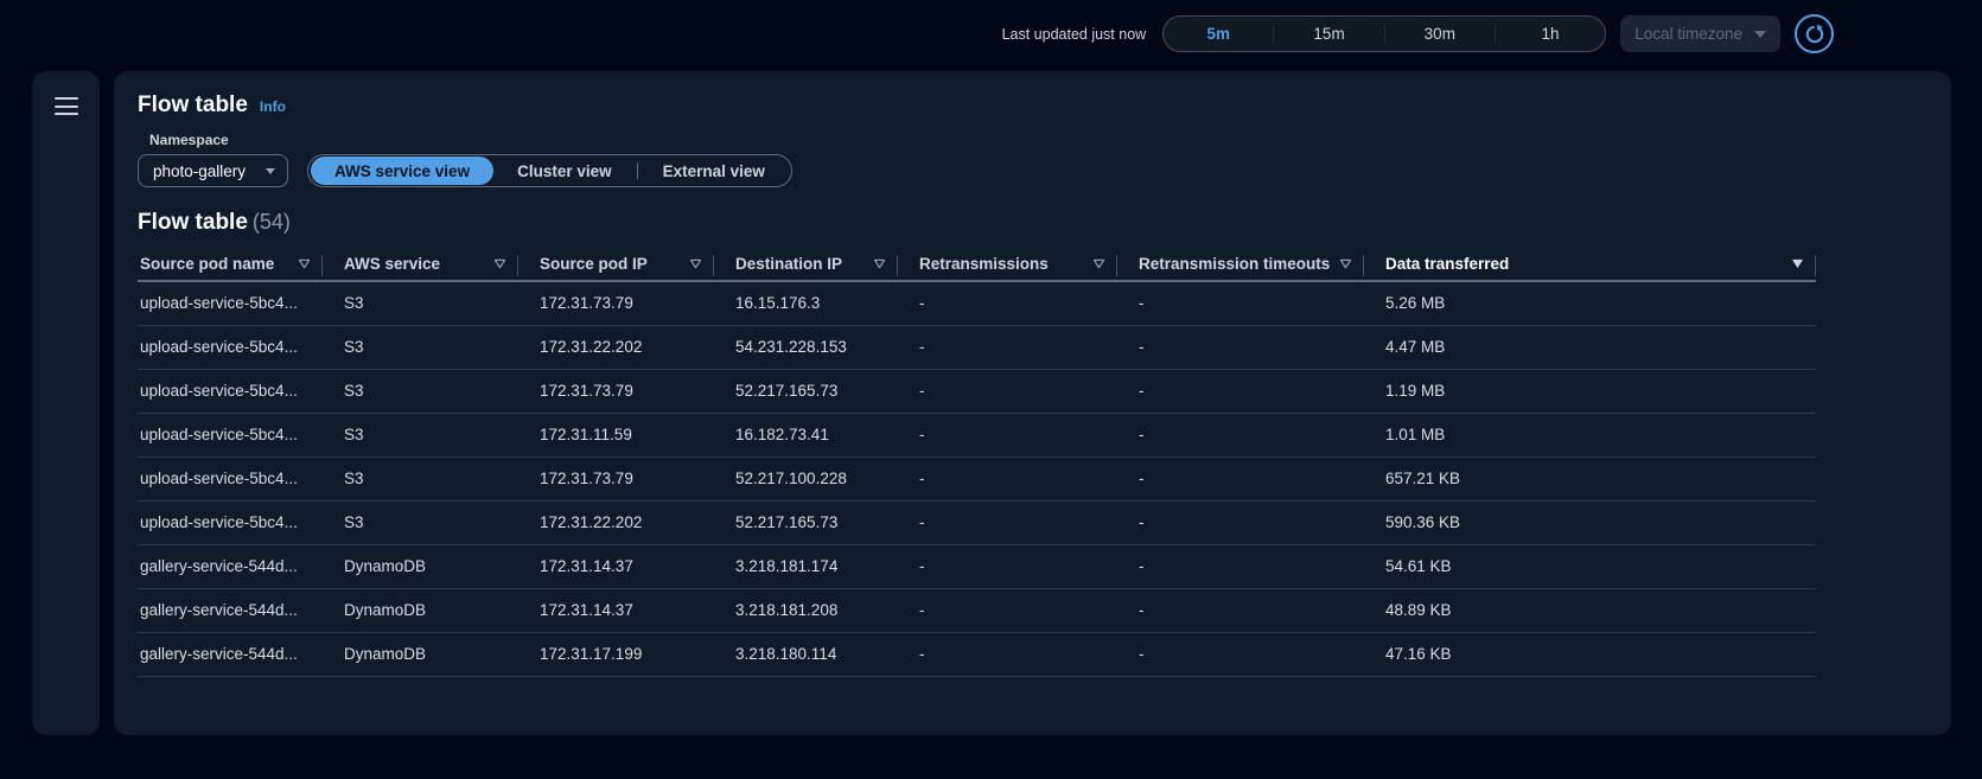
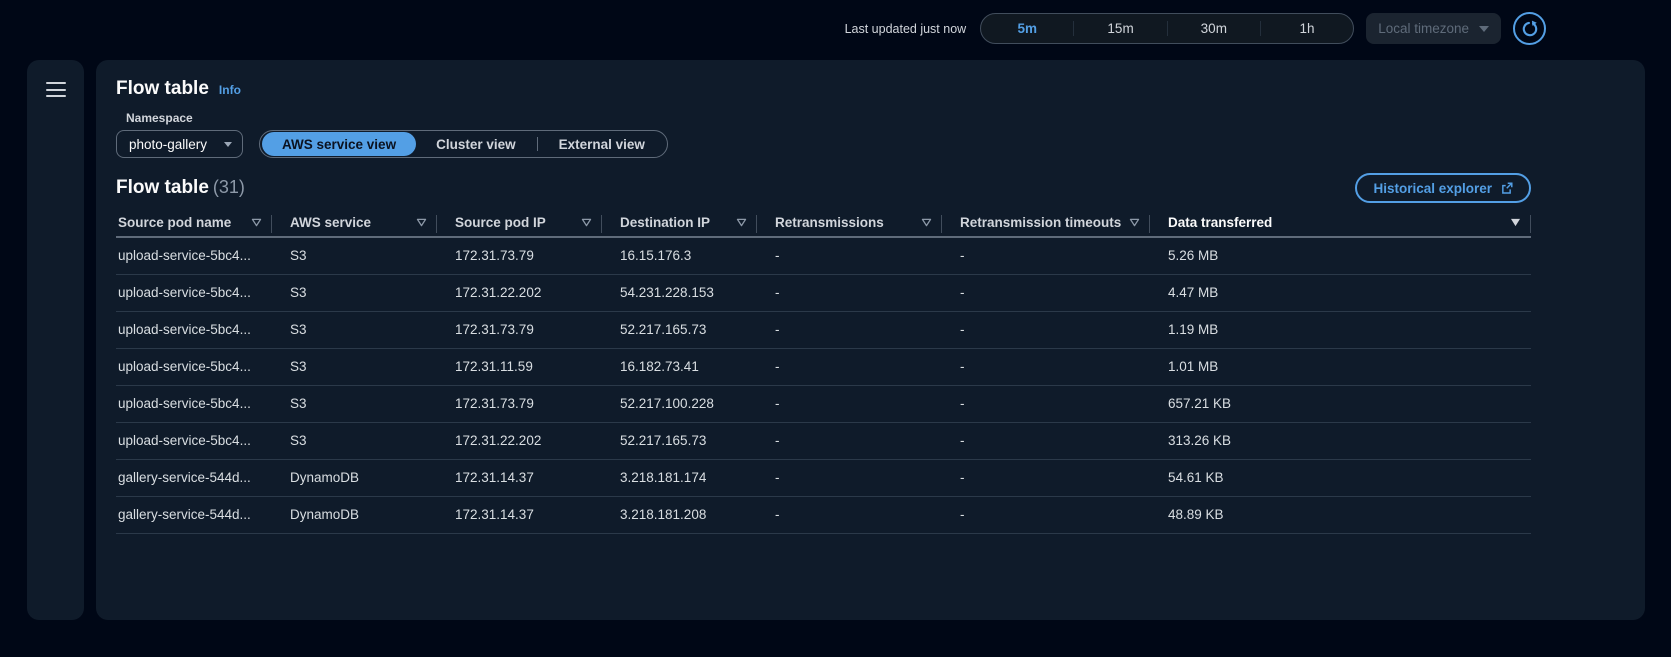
  Last updated just now
  5m
  15m
  30m
  1h
  Local timezone
  Flow table
  Info
  Namespace
  photo-gallery
  AWS service view
  Cluster view
  External view
- Flow table (54)
+ Flow table (31)
+ Historical explorer
  Source pod name	AWS service	Source pod IP	Destination IP	Retransmissions	Retransmission timeouts	Data transferred
  upload-service-5bc4...	S3	172.31.73.79	16.15.176.3	-	-	5.26 MB
  upload-service-5bc4...	S3	172.31.22.202	54.231.228.153	-	-	4.47 MB
  upload-service-5bc4...	S3	172.31.73.79	52.217.165.73	-	-	1.19 MB
  upload-service-5bc4...	S3	172.31.11.59	16.182.73.41	-	-	1.01 MB
  upload-service-5bc4...	S3	172.31.73.79	52.217.100.228	-	-	657.21 KB
- upload-service-5bc4...	S3	172.31.22.202	52.217.165.73	-	-	590.36 KB
+ upload-service-5bc4...	S3	172.31.22.202	52.217.165.73	-	-	313.26 KB
  gallery-service-544d...	DynamoDB	172.31.14.37	3.218.181.174	-	-	54.61 KB
  gallery-service-544d...	DynamoDB	172.31.14.37	3.218.181.208	-	-	48.89 KB
- gallery-service-544d...	DynamoDB	172.31.17.199	3.218.180.114	-	-	47.16 KB
